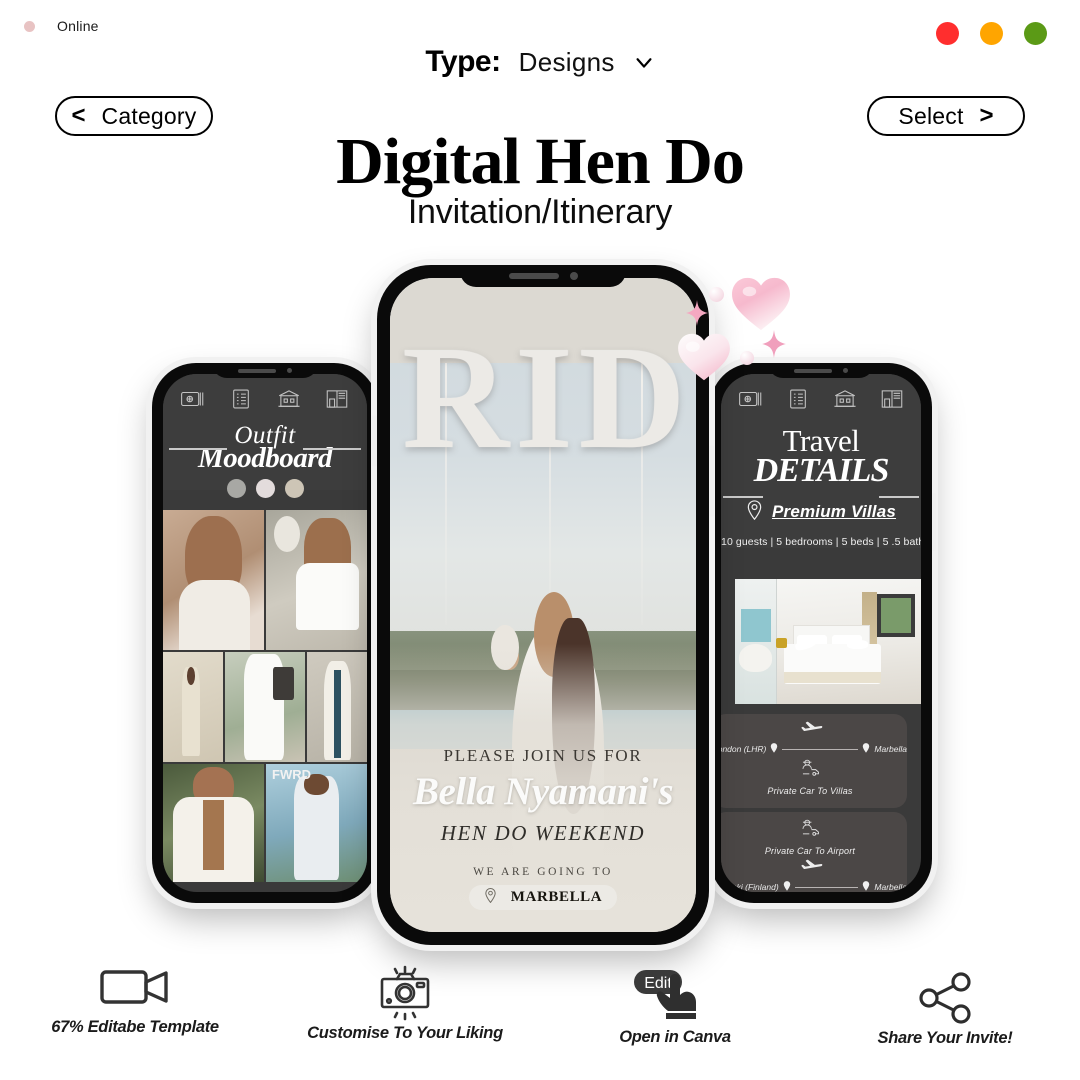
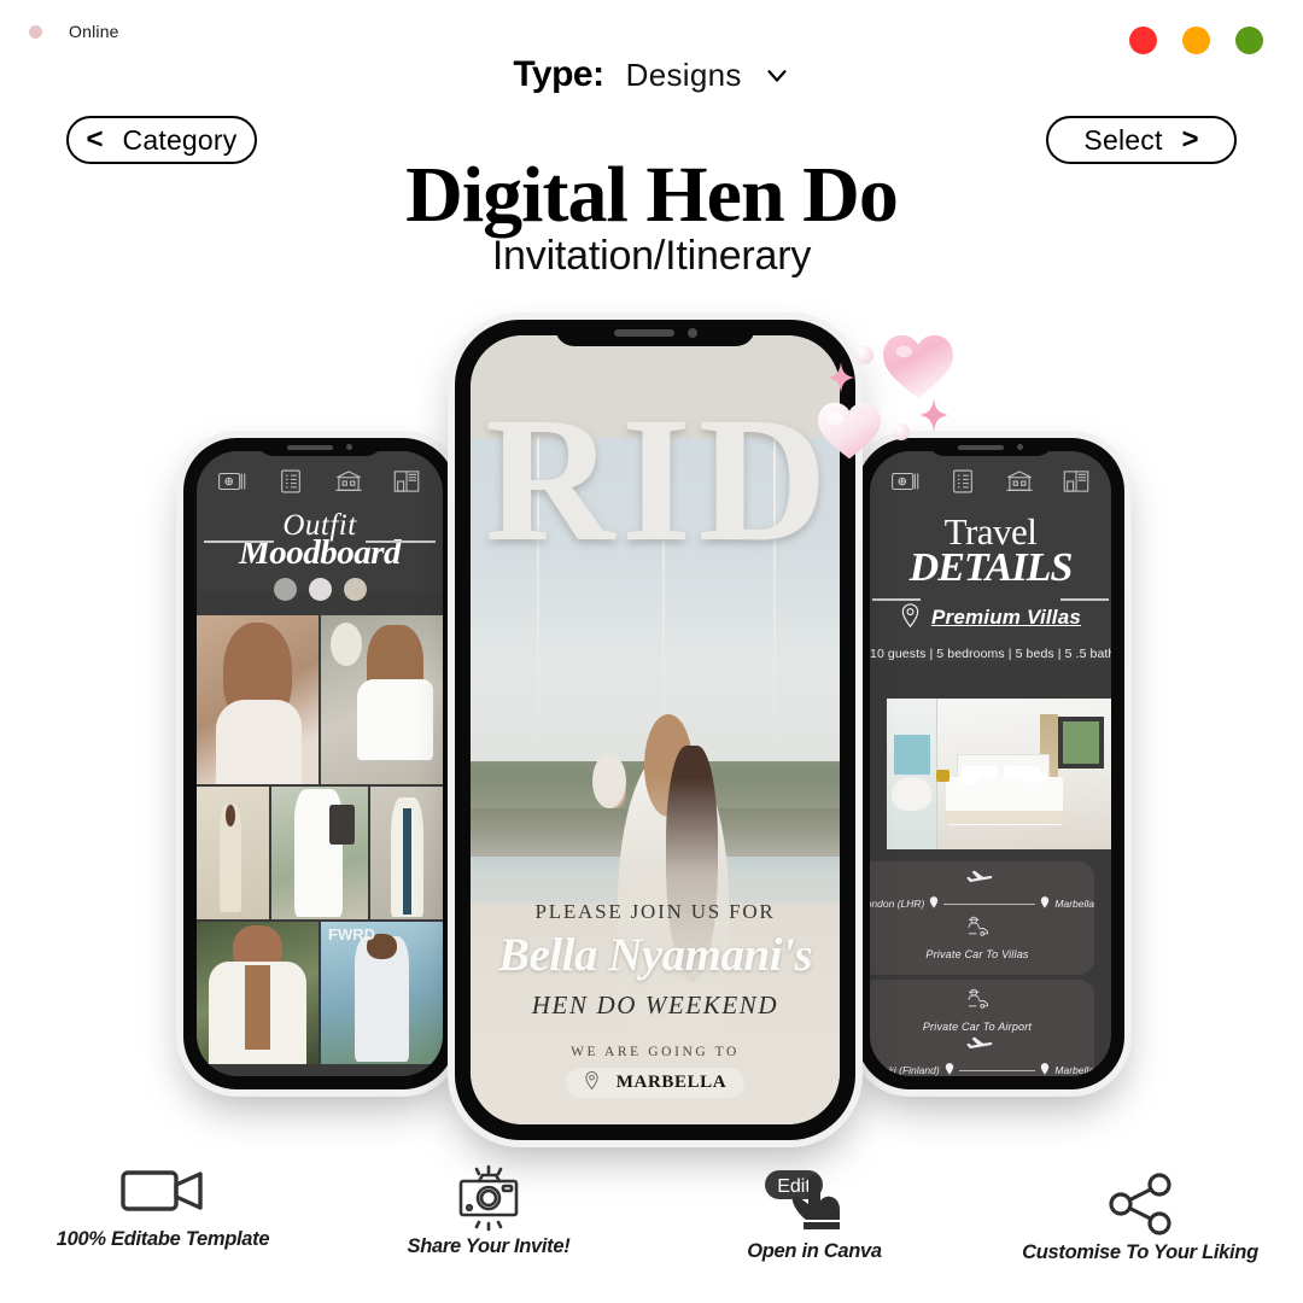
  Online
  Type:
  Designs
  <
  Category
  Select
  >
  Digital Hen Do
  Invitation/Itinerary
  Outfit
  Moodboard
  FWRD
  Travel
  DETAILS
  Premium Villas
  10 guests | 5 bedrooms | 5 beds | 5 .5 bat
  ondon (LHR)
  Marbella
  Private Car To Villas
  Private Car To Airport
  elsinki (Finland)
  Marbella
  RID
  PLEASE JOIN US FOR
  Bella Nyamani's
  HEN DO WEEKEND
  WE ARE GOING TO
  MARBELLA
- 67% Editabe Template
+ 100% Editabe Template
- Customise To Your Liking
+ Share Your Invite!
  Edit
  Open in Canva
- Share Your Invite!
+ Customise To Your Liking
